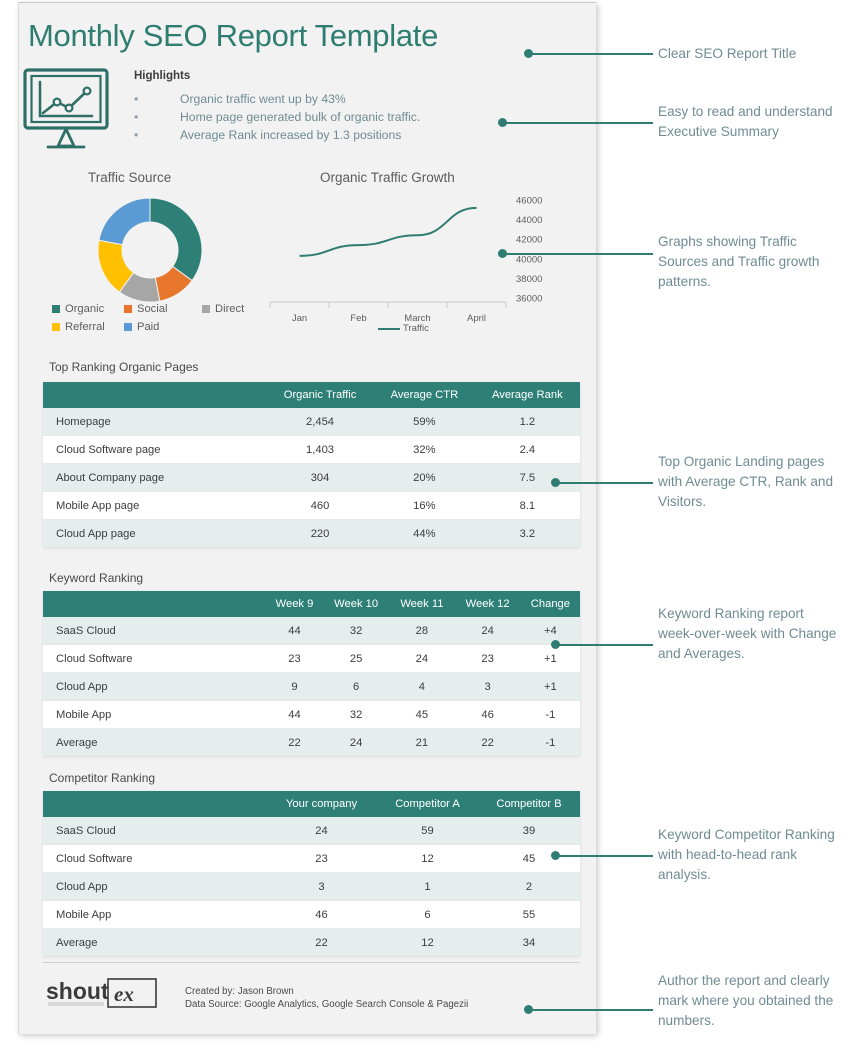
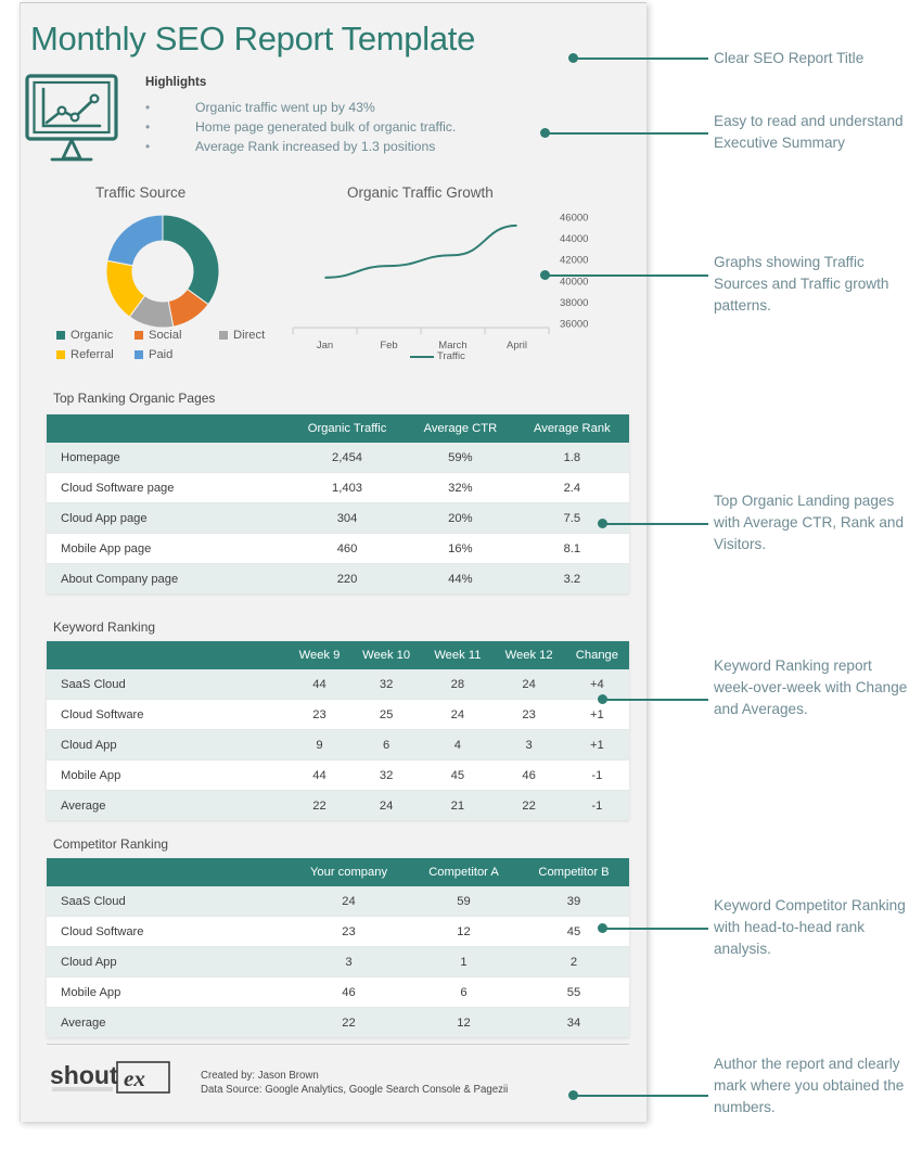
  Monthly SEO Report Template
  Highlights
  •
  Organic traffic went up by 43%
  •
  Home page generated bulk of organic traffic.
  •
  Average Rank increased by 1.3 positions
  Traffic Source
  Organic Traffic Growth
  Organic
  Social
  Direct
  Referral
  Paid
  36000
  38000
  40000
  42000
  44000
  46000
  Jan
  Feb
  March
  April
  Traffic
  Top Ranking Organic Pages
  	Organic Traffic	Average CTR	Average Rank
- Homepage	2,454	59%	1.2
+ Homepage	2,454	59%	1.8
  Cloud Software page	1,403	32%	2.4
- About Company page	304	20%	7.5
+ Cloud App page	304	20%	7.5
  Mobile App page	460	16%	8.1
- Cloud App page	220	44%	3.2
+ About Company page	220	44%	3.2
  Keyword Ranking
  	Week 9	Week 10	Week 11	Week 12	Change
  SaaS Cloud	44	32	28	24	+4
  Cloud Software	23	25	24	23	+1
  Cloud App	9	6	4	3	+1
  Mobile App	44	32	45	46	-1
  Average	22	24	21	22	-1
  Competitor Ranking
  	Your company	Competitor A	Competitor B
  SaaS Cloud	24	59	39
  Cloud Software	23	12	45
  Cloud App	3	1	2
  Mobile App	46	6	55
  Average	22	12	34
  shout
  ex
  Created by: Jason Brown
  Data Source: Google Analytics, Google Search Console & Pagezii
  Clear SEO Report Title
  Easy to read and understand Executive Summary
  Graphs showing Traffic Sources and Traffic growth patterns.
  Top Organic Landing pages with Average CTR, Rank and Visitors.
  Keyword Ranking report week-over-week with Change and Averages.
  Keyword Competitor Ranking with head-to-head rank analysis.
  Author the report and clearly mark where you obtained the numbers.
